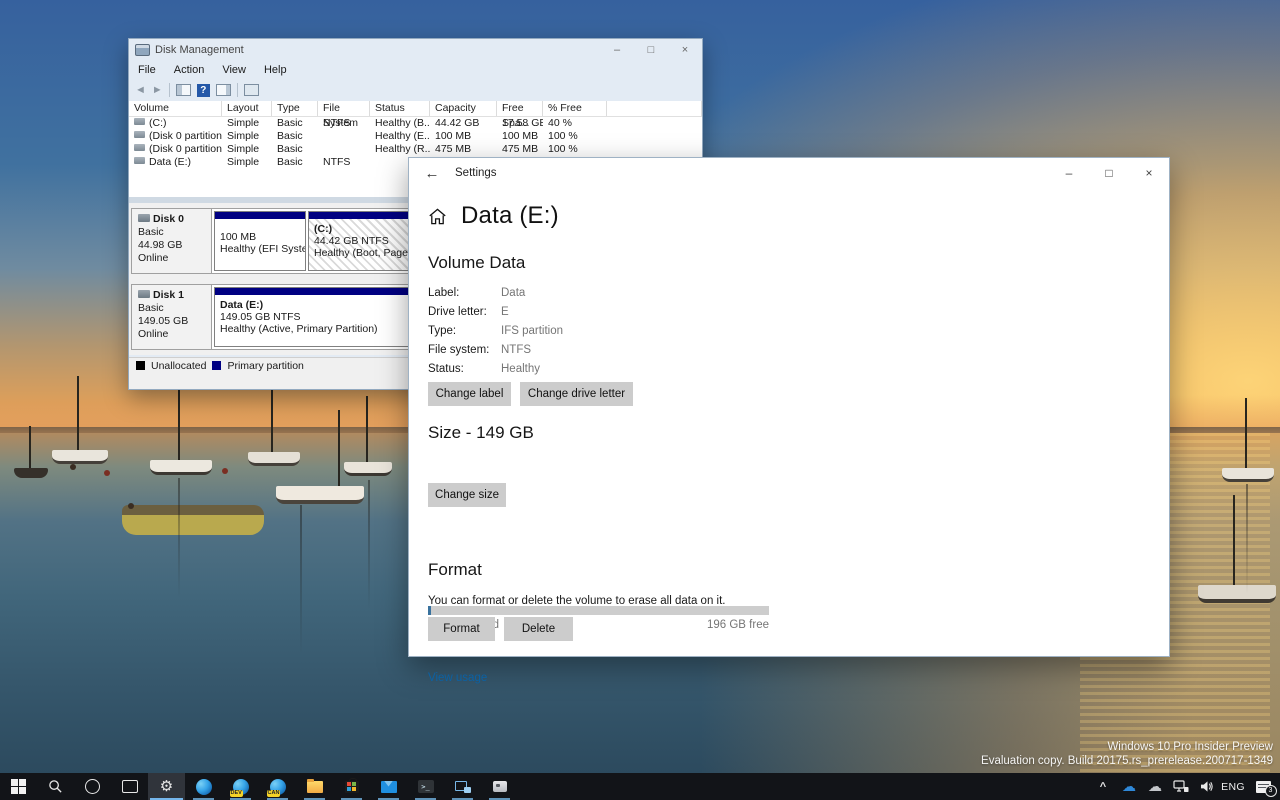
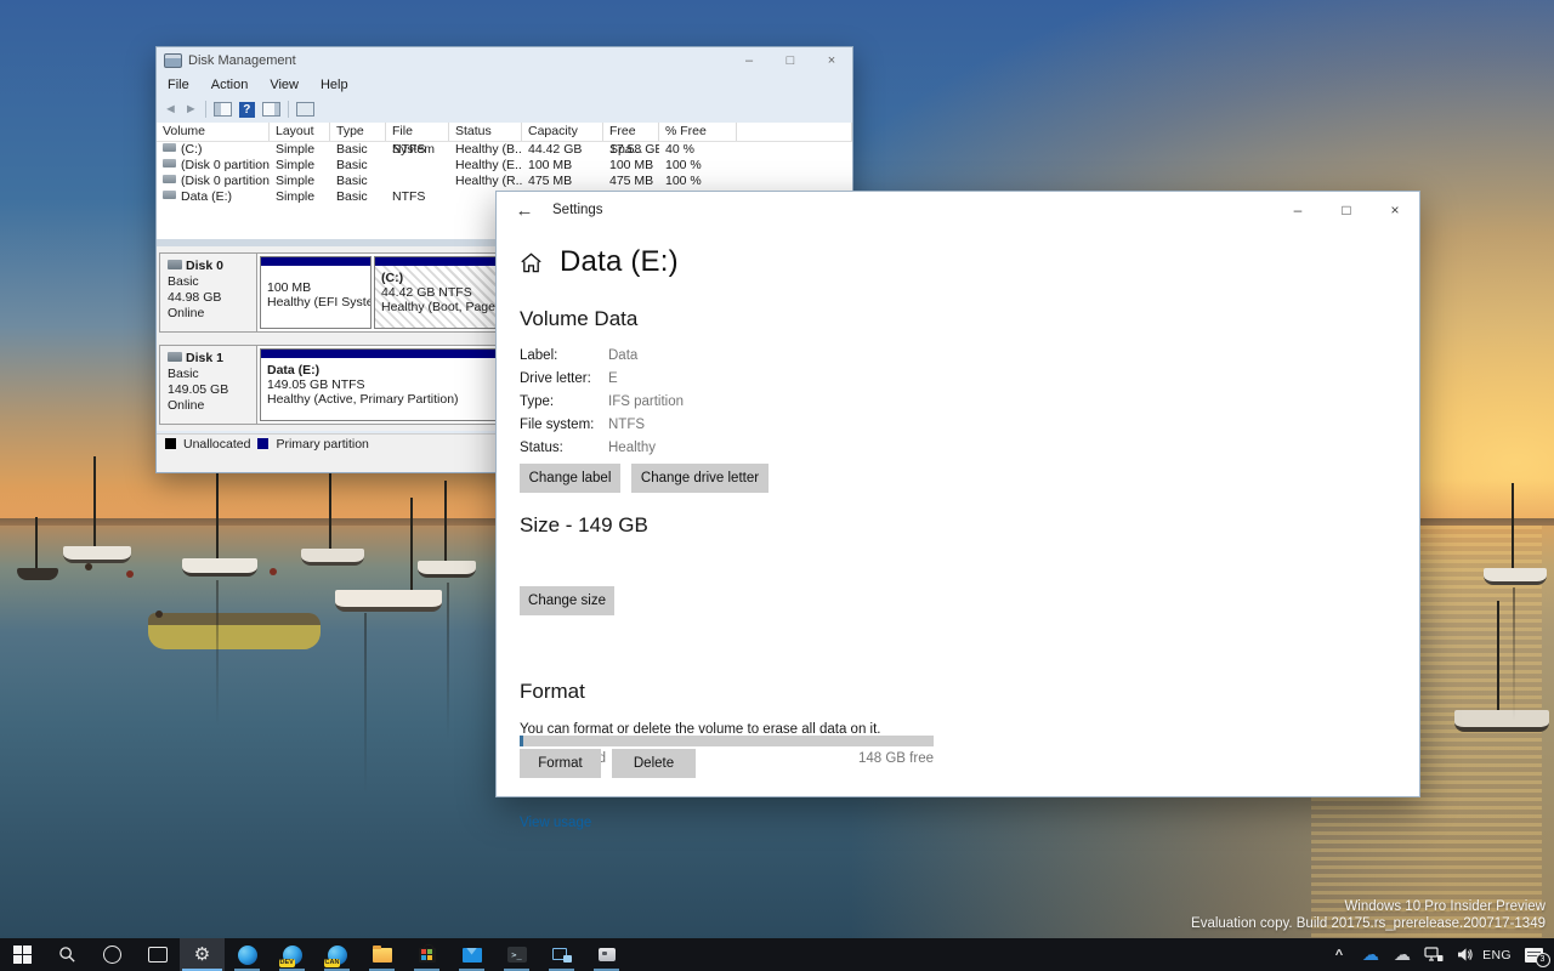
  Windows 10 Pro Insider Preview
  Evaluation copy. Build 20175.rs_prerelease.200717-1349
  Disk Management
  –
  □
  ×
  File
  Action
  View
  Help
  ◄
  ►
  ?
  Volume
  Layout
  Type
  File System
  Status
  Capacity
  Free Spa...
  % Free
  (C:)
  Simple
  Basic
  NTFS
  Healthy (B..
  44.42 GB
  17.58 GB
  40 %
  (Disk 0 partition
  Simple
  Basic
  Healthy (E..
  100 MB
  100 MB
  100 %
  (Disk 0 partition
  Simple
  Basic
  Healthy (R..
  475 MB
  475 MB
  100 %
  Data (E:)
  Simple
  Basic
  NTFS
  Disk 0
  Basic
  44.98 GB
  Online
  100 MB
  Healthy (EFI Syste
  (C:)
  44.42 GB NTFS
  Healthy (Boot, Page
  Disk 1
  Basic
  149.05 GB
  Online
  Data (E:)
  149.05 GB NTFS
  Healthy (Active, Primary Partition)
  Unallocated
  Primary partition
  ←
  Settings
  –
  □
  ×
  Data (E:)
  Volume Data
  Label:
  Data
  Drive letter:
  E
  Type:
  IFS partition
  File system:
  NTFS
  Status:
  Healthy
  Change label
  Change drive letter
  Size - 149 GB
- 196 GB free
+ 148 GB free
  Change size
  View usage
  Format
  You can format or delete the volume to erase all data on it.
  Format
  Delete
  ⚙
  >_
  ^
  ☁
  ☁
  ENG
